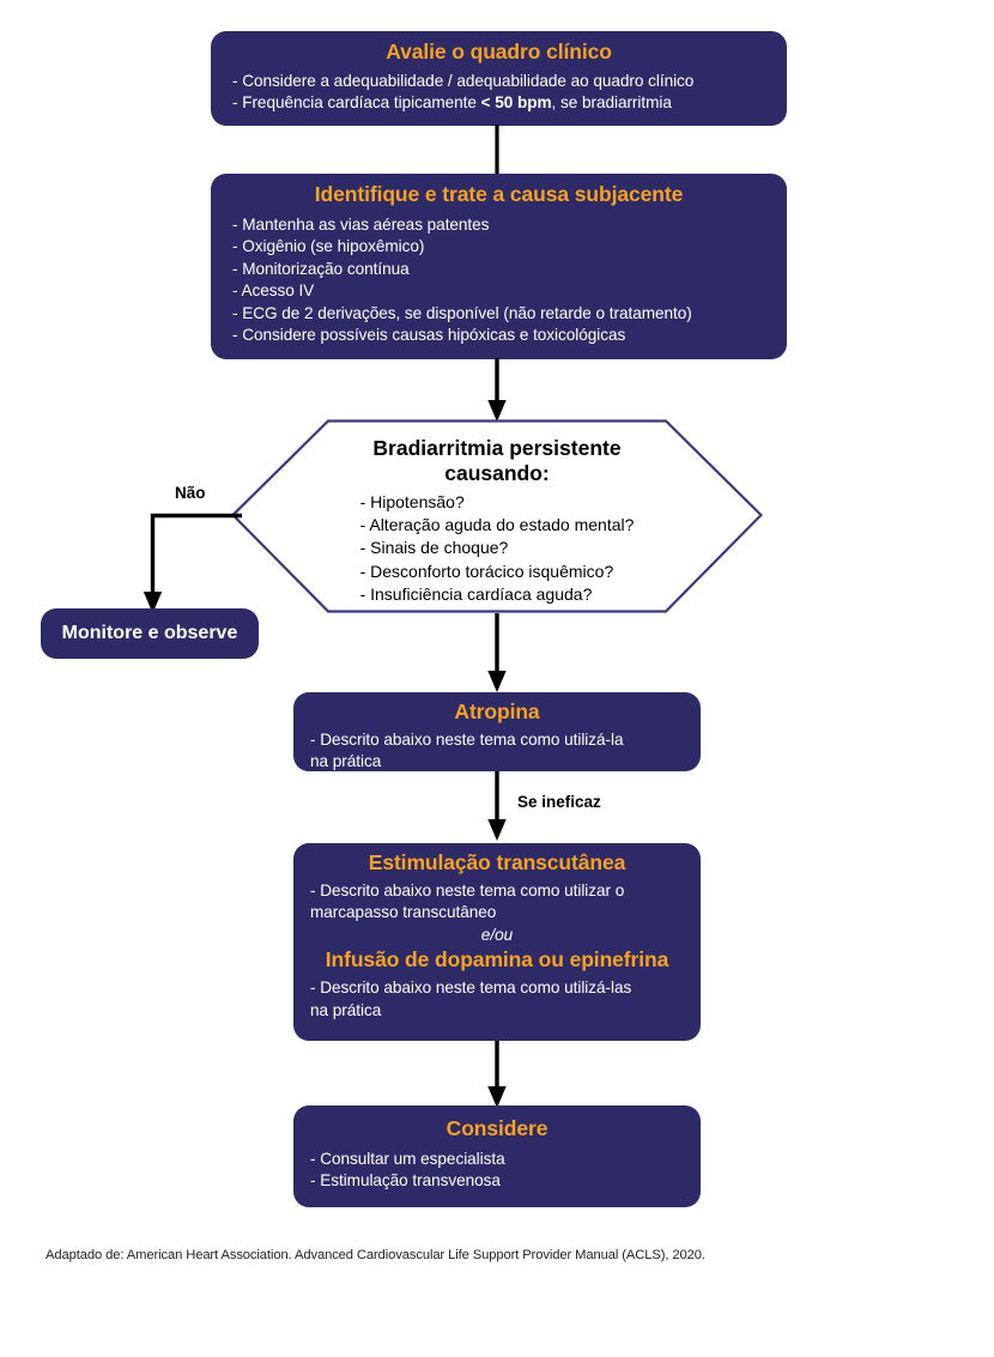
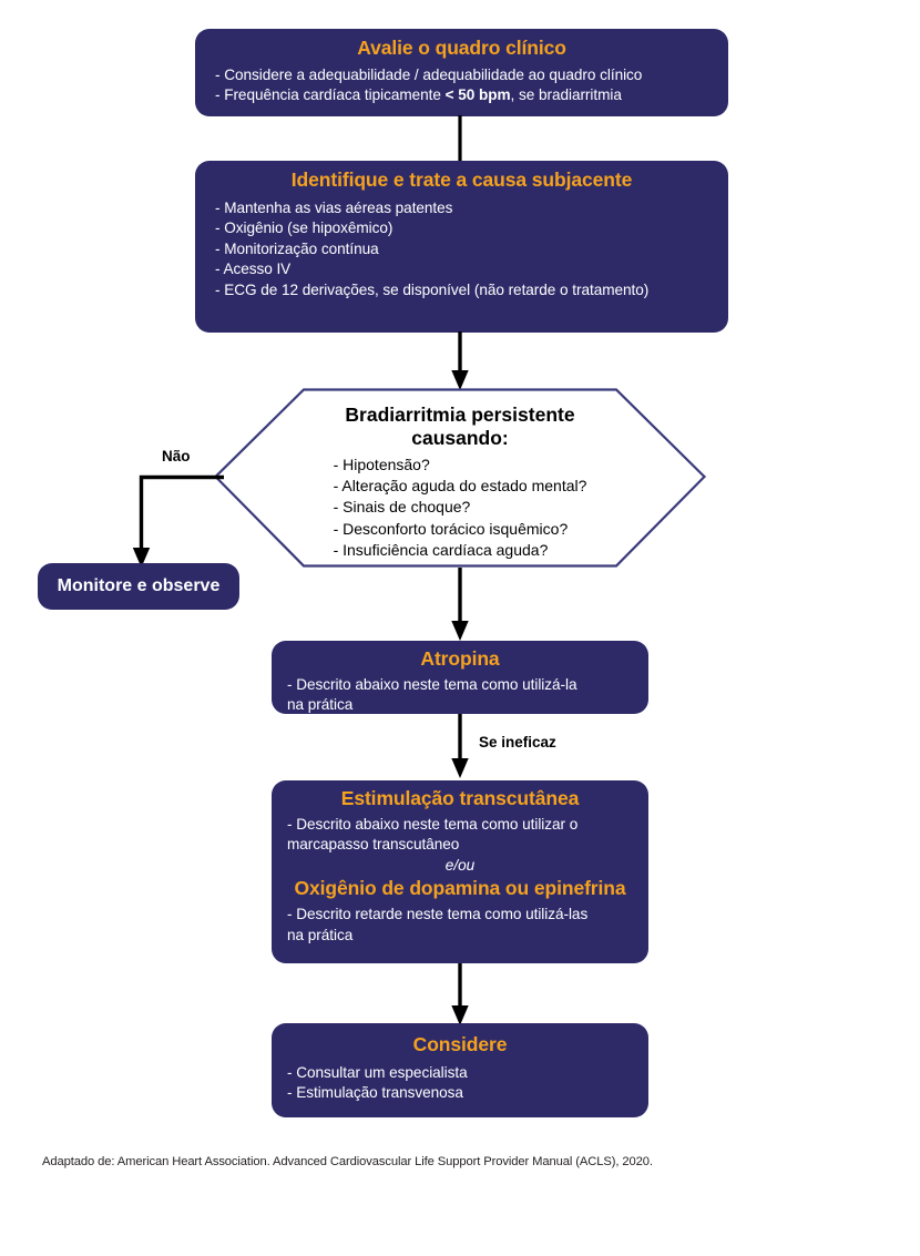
  Avalie o quadro clínico
  - Considere a adequabilidade / adequabilidade ao quadro clínico
  - Frequência cardíaca tipicamente < 50 bpm, se bradiarritmia
  Identifique e trate a causa subjacente
  - Mantenha as vias aéreas patentes
  - Oxigênio (se hipoxêmico)
  - Monitorização contínua
  - Acesso IV
- - ECG de 2 derivações, se disponível (não retarde o tratamento)
+ - ECG de 12 derivações, se disponível (não retarde o tratamento)
- - Considere possíveis causas hipóxicas e toxicológicas
  Bradiarritmia persistente
  causando:
  - Hipotensão?
  - Alteração aguda do estado mental?
  - Sinais de choque?
  - Desconforto torácico isquêmico?
  - Insuficiência cardíaca aguda?
  Não
  Monitore e observe
  Atropina
  - Descrito abaixo neste tema como utilizá-la
  na prática
  Se ineficaz
  Estimulação transcutânea
  - Descrito abaixo neste tema como utilizar o
  marcapasso transcutâneo
  e/ou
- Infusão de dopamina ou epinefrina
+ Oxigênio de dopamina ou epinefrina
- - Descrito abaixo neste tema como utilizá-las
+ - Descrito retarde neste tema como utilizá-las
  na prática
  Considere
  - Consultar um especialista
  - Estimulação transvenosa
  Adaptado de: American Heart Association. Advanced Cardiovascular Life Support Provider Manual (ACLS), 2020.
